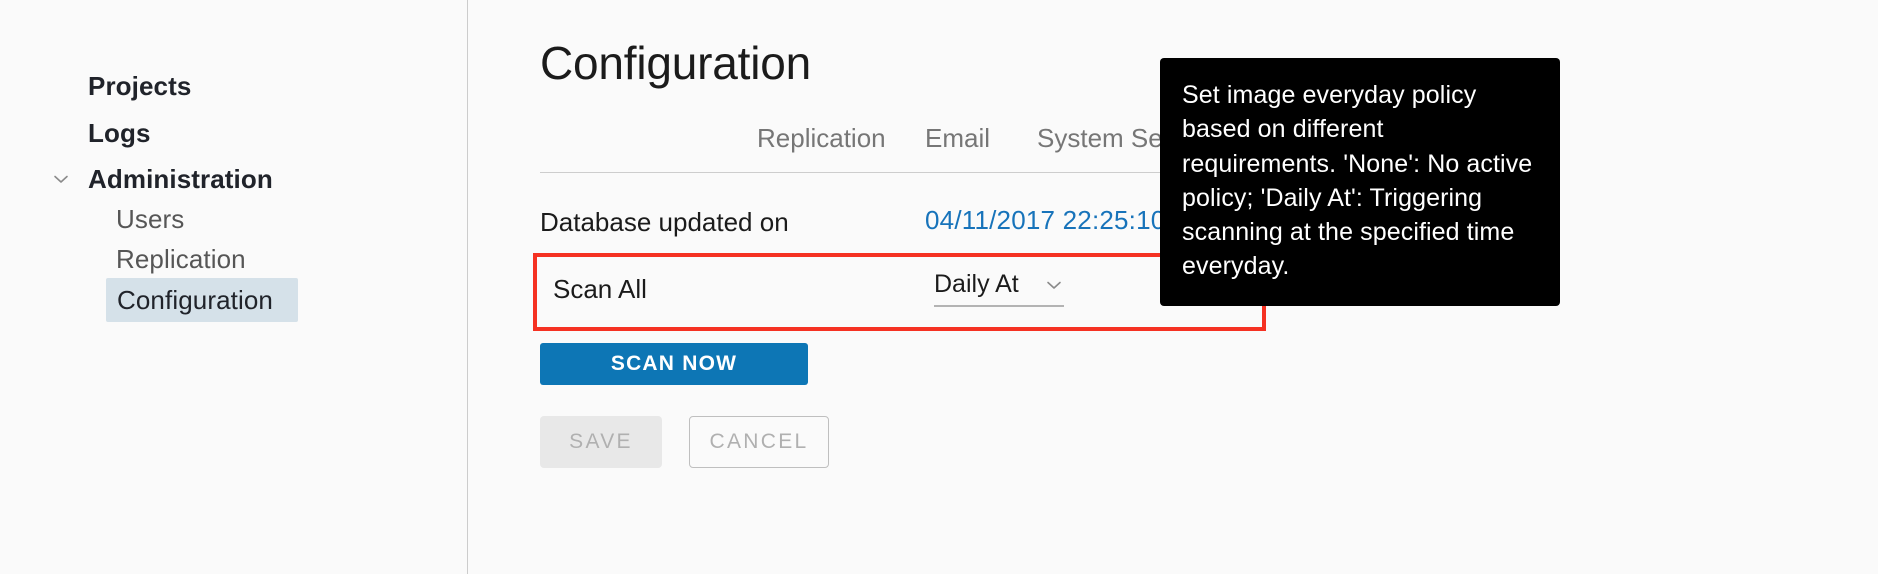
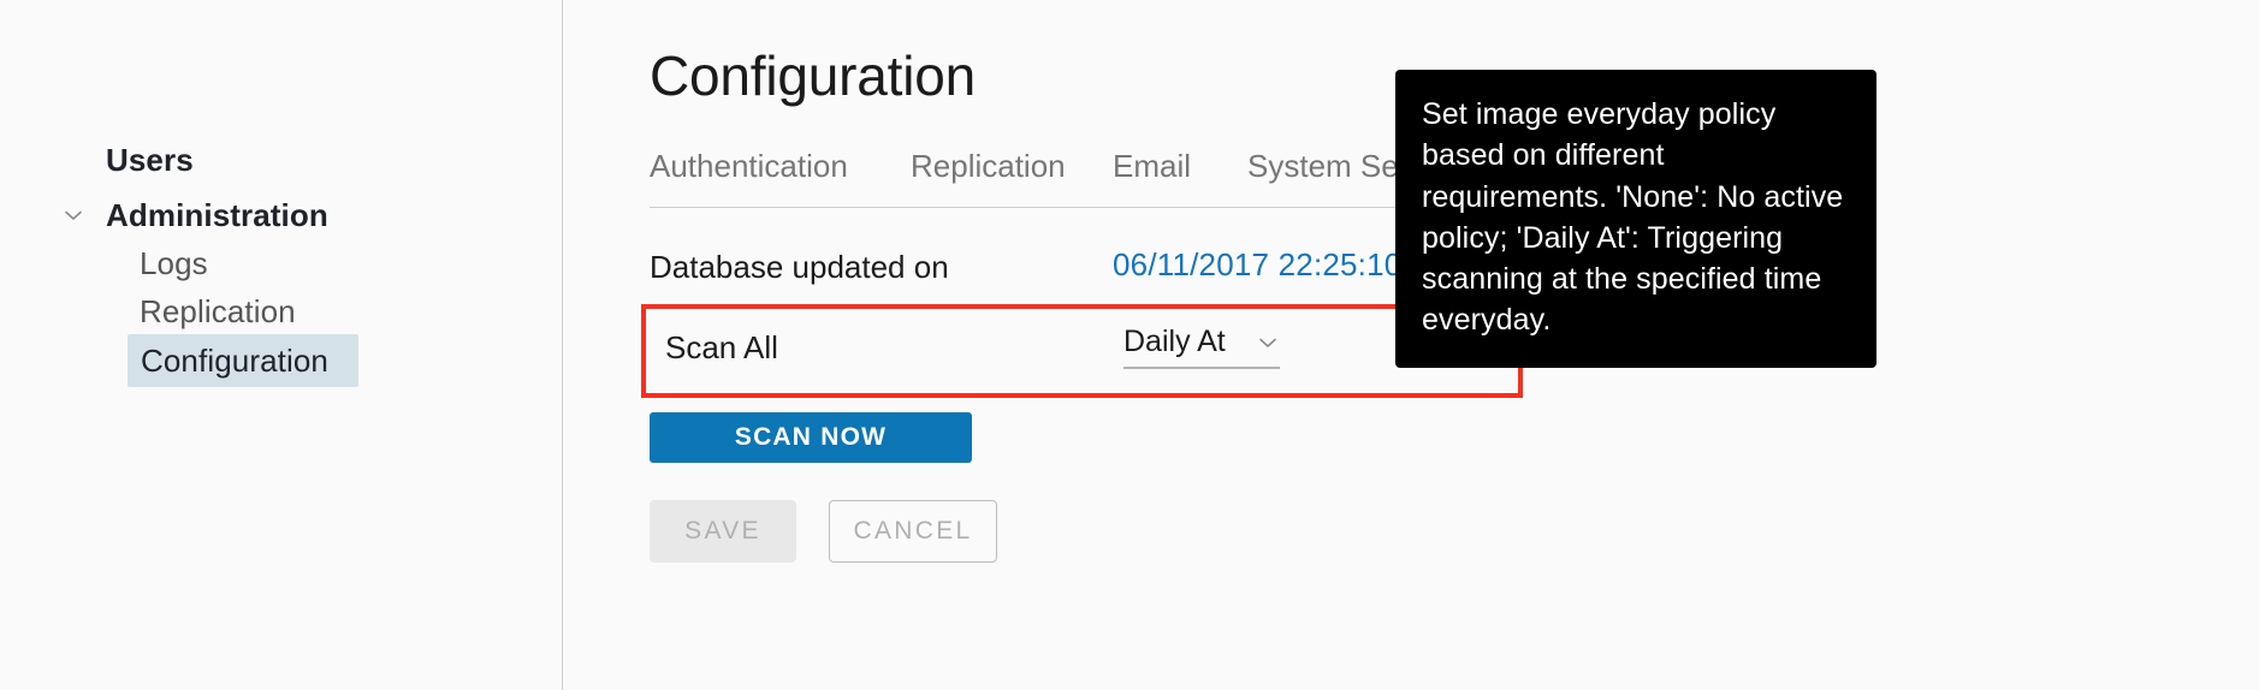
- Projects
- Logs
+ Users
  Administration
- Users
+ Logs
  Replication
  Configuration
  Configuration
+ Authentication
  Replication
  Email
  Database updated on
- 04/11/2017 22:25:10
+ 06/11/2017 22:25:10
  Scan All
  Daily At
  SCAN NOW
  SAVE
  CANCEL
  Set image everyday policy based on different requirements. 'None': No active policy; 'Daily At': Triggering scanning at the specified time everyday.
